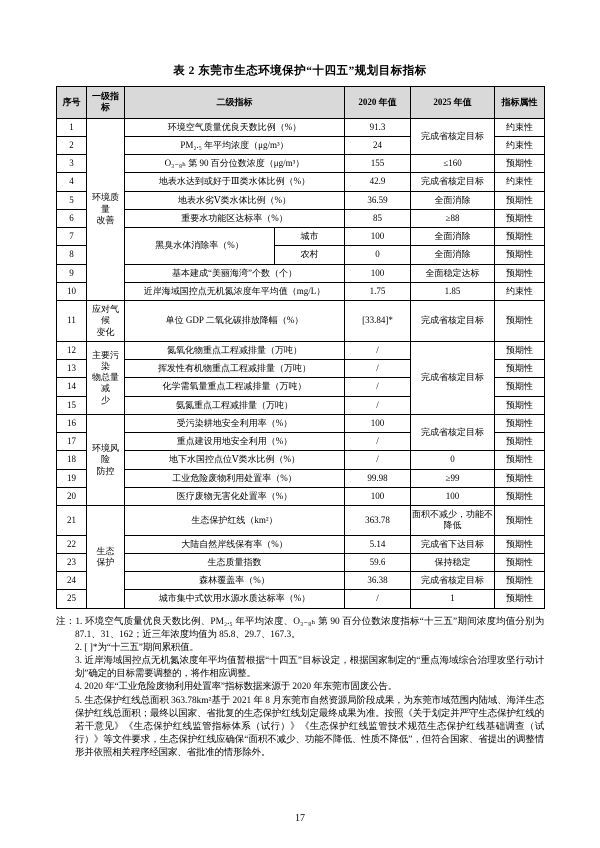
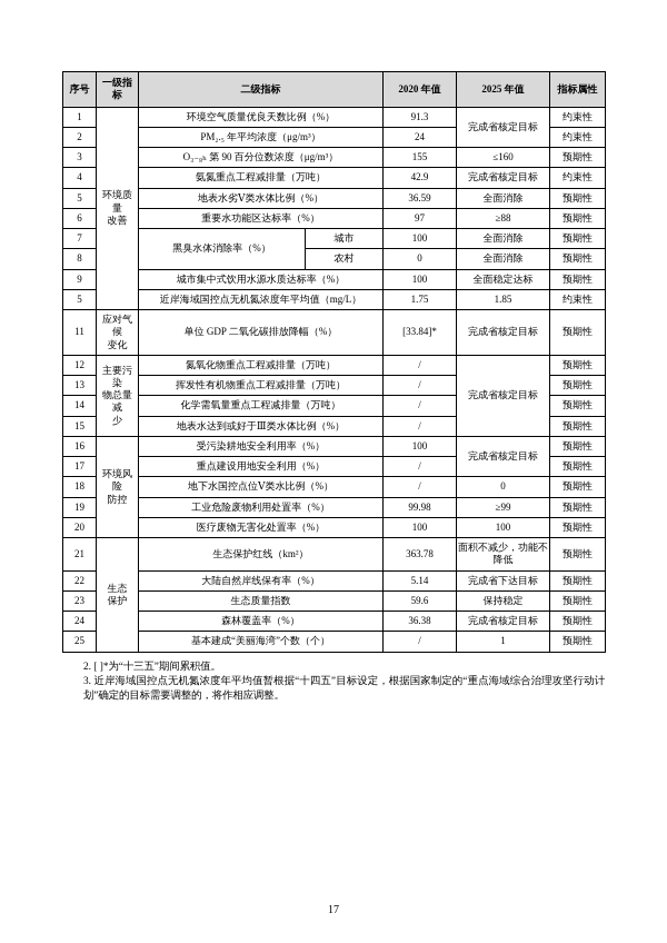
- 表 2 东莞市生态环境保护“十四五”规划目标指标
  序号	一级指标	二级指标	2020 年值	2025 年值	指标属性
  1	环境质量 改善	环境空气质量优良天数比例（%）	91.3	完成省核定目标	约束性
  2	PM₂.₅ 年平均浓度（μg/m³）	24	约束性
  3	O₃₋₈ₕ 第 90 百分位数浓度（μg/m³）	155	≤160	预期性
- 4	地表水达到或好于Ⅲ类水体比例（%）	42.9	完成省核定目标	约束性
+ 4	氨氮重点工程减排量（万吨）	42.9	完成省核定目标	约束性
  5	地表水劣Ⅴ类水体比例（%）	36.59	全面消除	预期性
- 6	重要水功能区达标率（%）	85	≥88	预期性
+ 6	重要水功能区达标率（%）	97	≥88	预期性
  7	黑臭水体消除率（%）	城市	100	全面消除	预期性
  8	农村	0	全面消除	预期性
- 9	基本建成“美丽海湾”个数（个）	100	全面稳定达标	预期性
+ 9	城市集中式饮用水源水质达标率（%）	100	全面稳定达标	预期性
- 10	近岸海域国控点无机氮浓度年平均值（mg/L）	1.75	1.85	约束性
+ 5	近岸海域国控点无机氮浓度年平均值（mg/L）	1.75	1.85	约束性
  11	应对气候 变化	单位 GDP 二氧化碳排放降幅（%）	[33.84]*	完成省核定目标	预期性
  12	主要污染 物总量减 少	氮氧化物重点工程减排量（万吨）	/	完成省核定目标	预期性
  13	挥发性有机物重点工程减排量（万吨）	/	预期性
  14	化学需氧量重点工程减排量（万吨）	/	预期性
- 15	氨氮重点工程减排量（万吨）	/	预期性
+ 15	地表水达到或好于Ⅲ类水体比例（%）	/	预期性
  16	环境风险 防控	受污染耕地安全利用率（%）	100	完成省核定目标	预期性
  17	重点建设用地安全利用（%）	/	预期性
  18	地下水国控点位Ⅴ类水比例（%）	/	0	预期性
  19	工业危险废物利用处置率（%）	99.98	≥99	预期性
  20	医疗废物无害化处置率（%）	100	100	预期性
  21	生态 保护	生态保护红线（km²）	363.78	面积不减少，功能不降低	预期性
  22	大陆自然岸线保有率（%）	5.14	完成省下达目标	预期性
  23	生态质量指数	59.6	保持稳定	预期性
  24	森林覆盖率（%）	36.38	完成省核定目标	预期性
- 25	城市集中式饮用水源水质达标率（%）	/	1	预期性
+ 25	基本建成“美丽海湾”个数（个）	/	1	预期性
- 注：1. 环境空气质量优良天数比例、PM₂.₅ 年平均浓度、O₃₋₈ₕ 第 90 百分位数浓度指标“十三五”期间浓度均值分别为 87.1、31、162；近三年浓度均值为 85.8、29.7、167.3。
  2. [ ]*为“十三五”期间累积值。
  3. 近岸海域国控点无机氮浓度年平均值暂根据“十四五”目标设定，根据国家制定的“重点海域综合治理攻坚行动计划”确定的目标需要调整的，将作相应调整。
- 4. 2020 年“工业危险废物利用处置率”指标数据来源于 2020 年东莞市固废公告。
- 5. 生态保护红线总面积 363.78km²基于 2021 年 8 月东莞市自然资源局阶段成果，为东莞市域范围内陆域、海洋生态保护红线总面积；最终以国家、省批复的生态保护红线划定最终成果为准。按照《关于划定并严守生态保护红线的若干意见》《生态保护红线监管指标体系（试行）》《生态保护红线监管技术规范生态保护红线基础调查（试行）》等文件要求，生态保护红线应确保“面积不减少、功能不降低、性质不降低”，但符合国家、省提出的调整情形并依照相关程序经国家、省批准的情形除外。
  17
